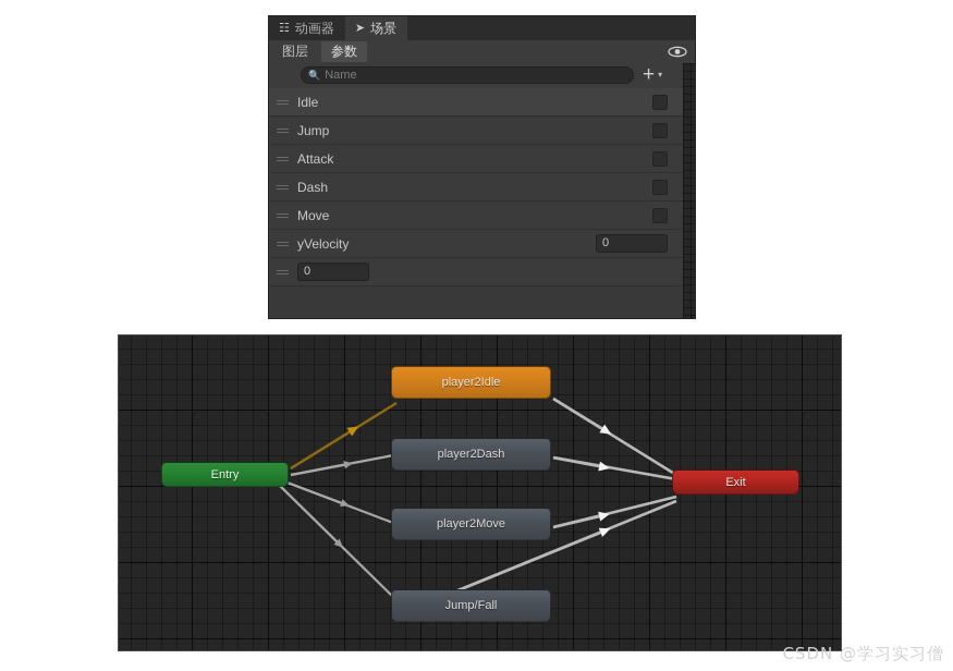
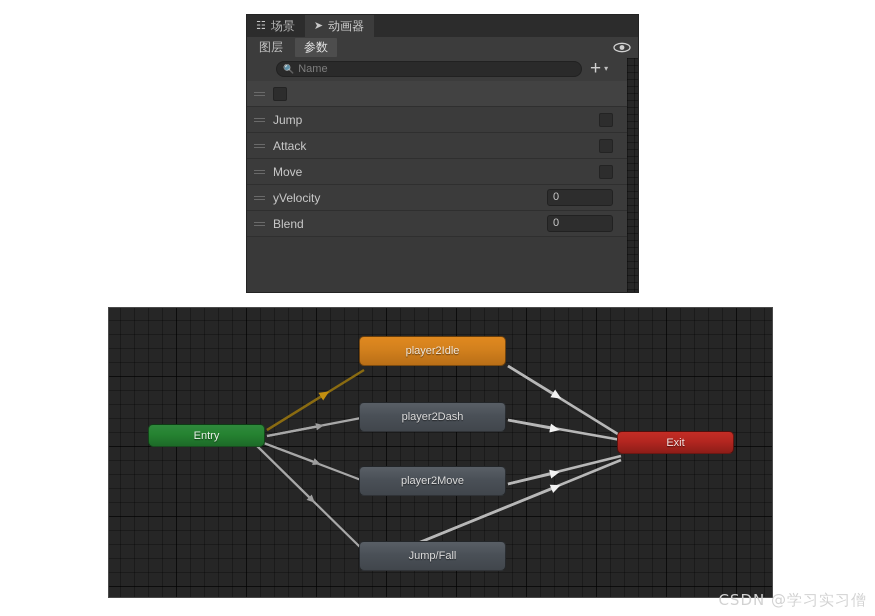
  ☷
- 动画器
+ 场景
  ➤
- 场景
+ 动画器
  图层
  参数
  🔍
  Name
  +
  ▾
- Idle
  Jump
  Attack
- Dash
  Move
  yVelocity
  0
+ Blend
  0
  Entry
  player2Idle
  player2Dash
  player2Move
  Jump/Fall
  Exit
  CSDN @学习实习僧
